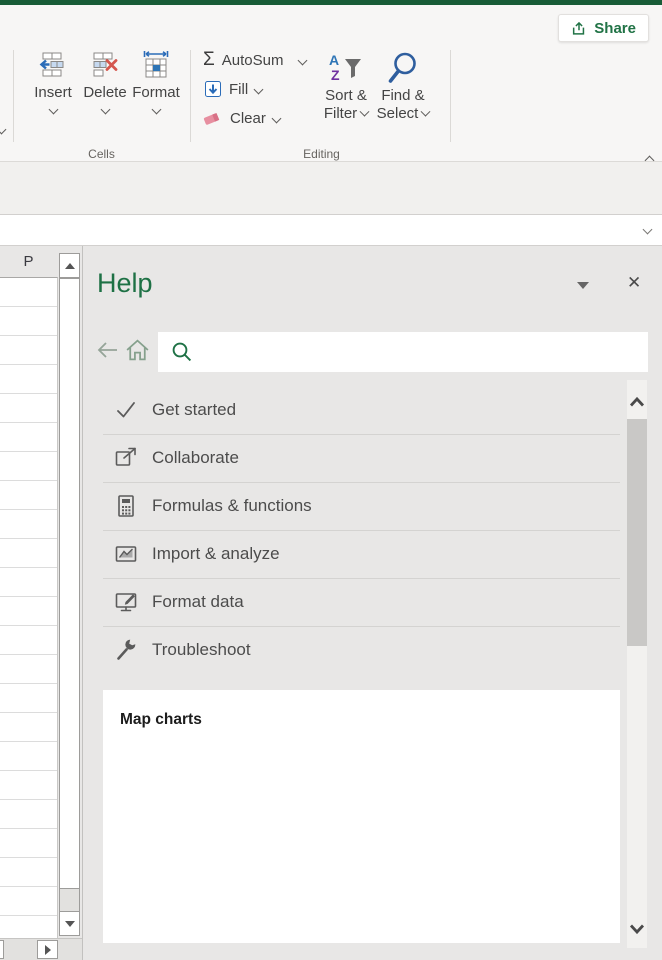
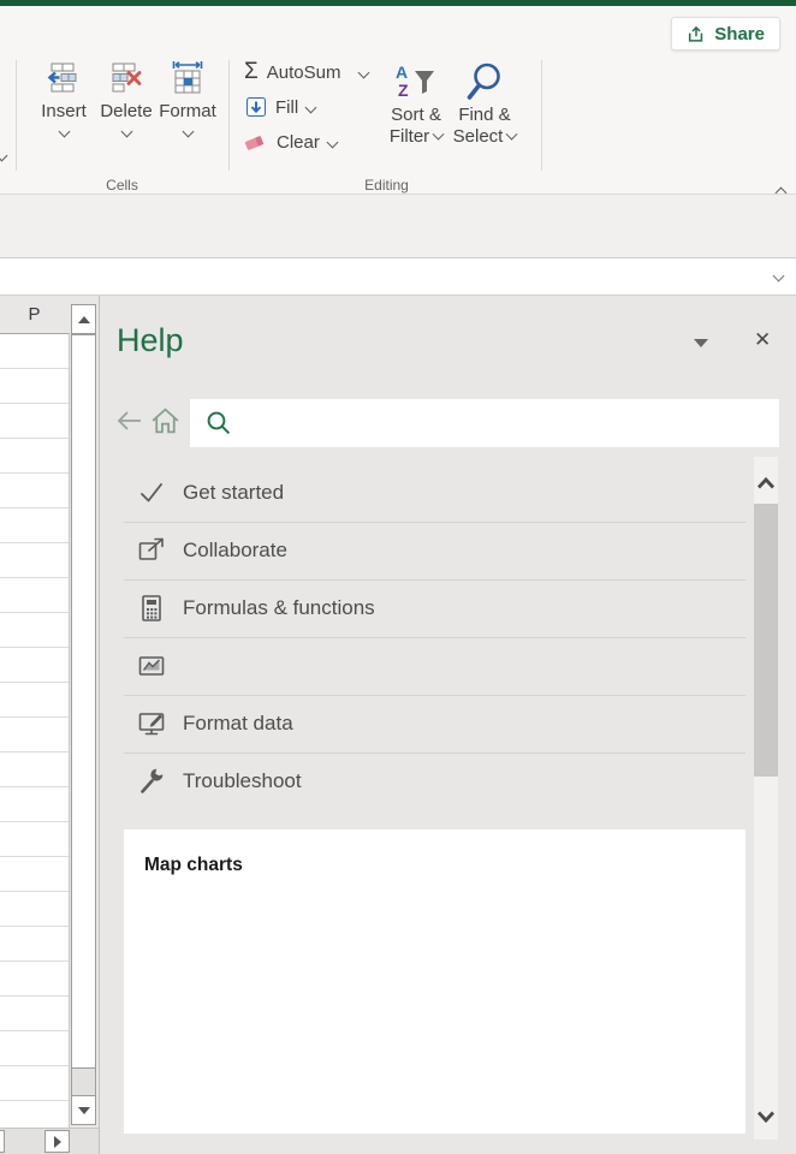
  Share
  Insert
  Delete
  Format
  Cells
  Σ
  AutoSum
  Fill
  Clear
  A
  Z
  Sort &
  Filter
  Find &
  Select
  Editing
  P
  Help
  ✕
  Get started
  Collaborate
  Formulas & functions
- Import & analyze
  Format data
  Troubleshoot
  Map charts
